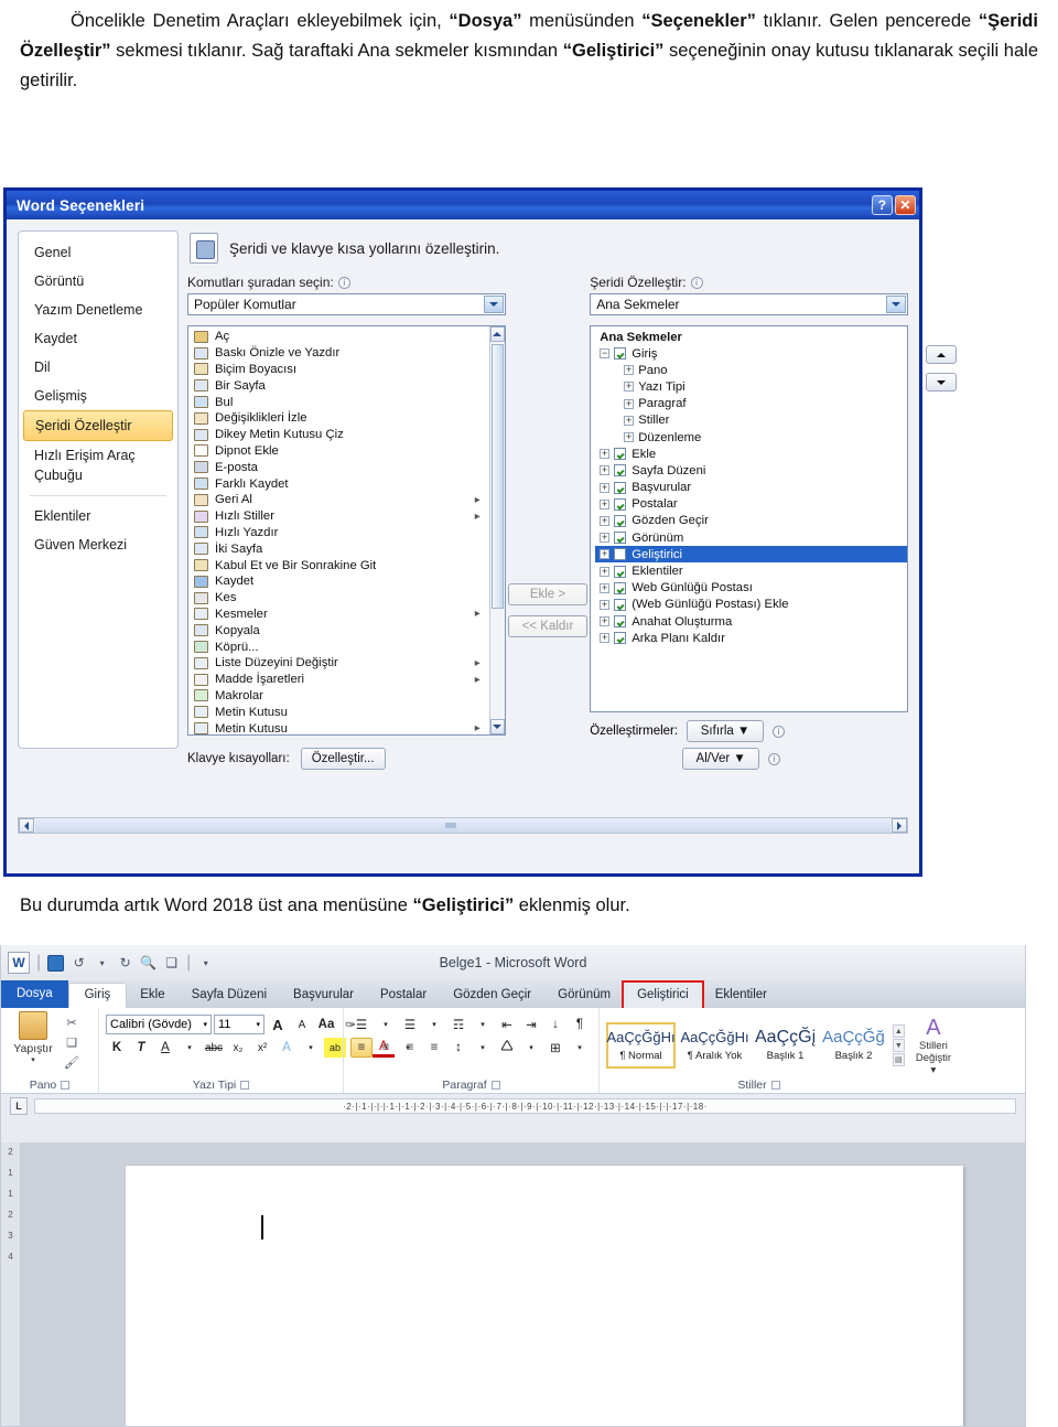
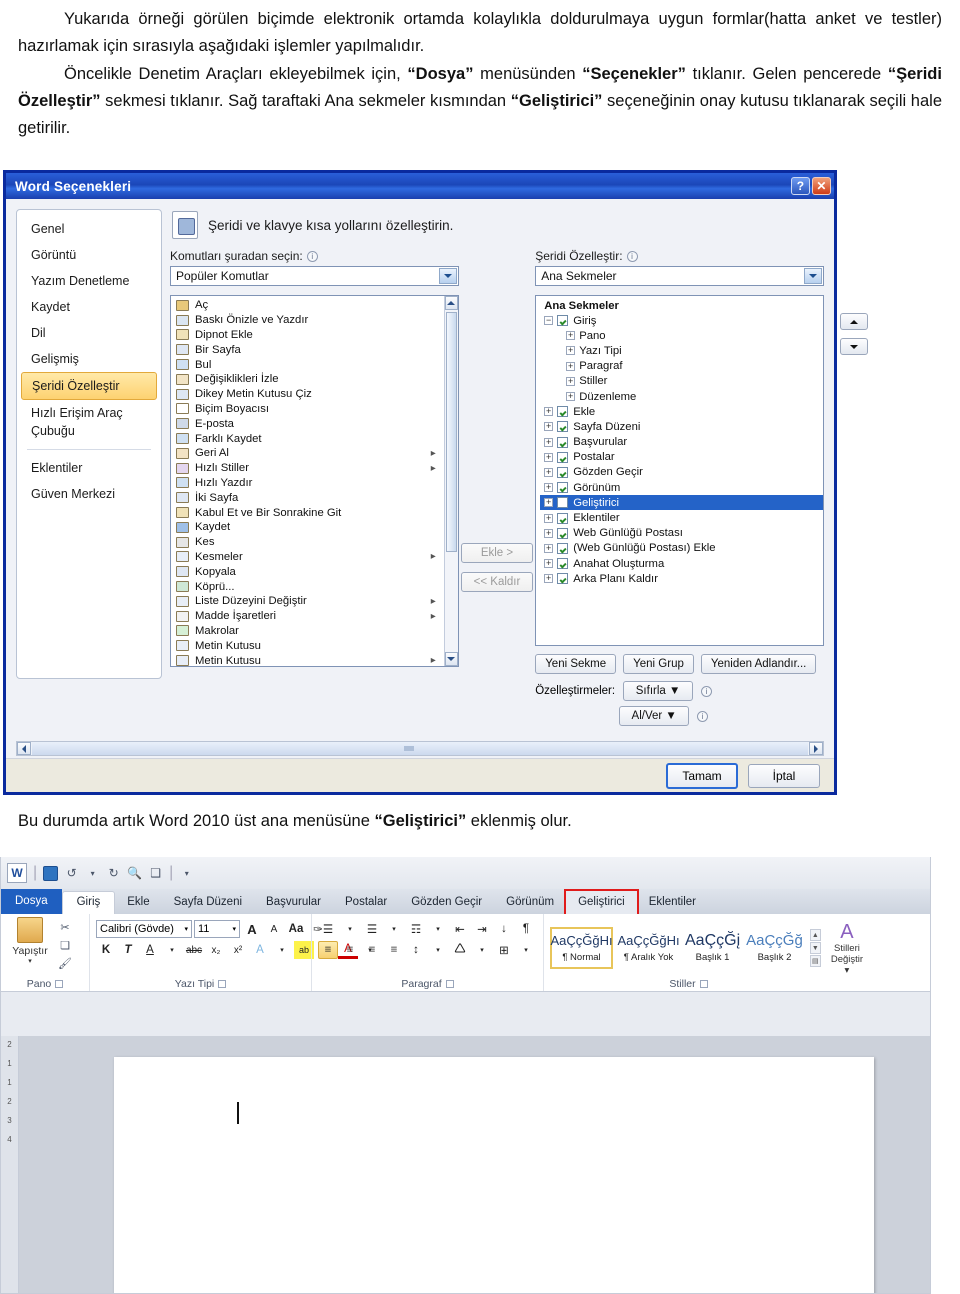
+ Yukarıda örneği görülen biçimde elektronik ortamda kolaylıkla doldurulmaya uygun formlar(hatta anket ve testler) hazırlamak için sırasıyla aşağıdaki işlemler yapılmalıdır.
  Öncelikle Denetim Araçları ekleyebilmek için, “Dosya” menüsünden “Seçenekler” tıklanır. Gelen pencerede “Şeridi Özelleştir” sekmesi tıklanır. Sağ taraftaki Ana sekmeler kısmından “Geliştirici” seçeneğinin onay kutusu tıklanarak seçili hale getirilir.
  Word Seçenekleri
  ?
  ✕
  Genel
  Görüntü
  Yazım Denetleme
  Kaydet
  Dil
  Gelişmiş
  Şeridi Özelleştir
  Hızlı Erişim Araç Çubuğu
  Eklentiler
  Güven Merkezi
  Şeridi ve klavye kısa yollarını özelleştirin.
  Komutları şuradan seçin:
  i
  Popüler Komutlar
  Aç
  Baskı Önizle ve Yazdır
- Biçim Boyacısı
+ Dipnot Ekle
  Bir Sayfa
  Bul
  Değişiklikleri İzle
  Dikey Metin Kutusu Çiz
- Dipnot Ekle
+ Biçim Boyacısı
  E-posta
  Farklı Kaydet
  Geri Al
  ▸
  Hızlı Stiller
  ▸
  Hızlı Yazdır
  İki Sayfa
  Kabul Et ve Bir Sonrakine Git
  Kaydet
  Kes
  Kesmeler
  ▸
  Kopyala
  Köprü...
  Liste Düzeyini Değiştir
  ▸
  Madde İşaretleri
  ▸
  Makrolar
  Metin Kutusu
  Metin Kutusu
  ▸
- Klavye kısayolları:
- Özelleştir...
  Ekle >
  << Kaldır
  Şeridi Özelleştir:
  i
  Ana Sekmeler
  Ana Sekmeler
  −
  Giriş
  +
  Pano
  +
  Yazı Tipi
  +
  Paragraf
  +
  Stiller
  +
  Düzenleme
  +
  Ekle
  +
  Sayfa Düzeni
  +
  Başvurular
  +
  Postalar
  +
  Gözden Geçir
  +
  Görünüm
  +
  Geliştirici
  +
  Eklentiler
  +
  Web Günlüğü Postası
  +
  (Web Günlüğü Postası) Ekle
  +
  Anahat Oluşturma
  +
  Arka Planı Kaldır
+ Yeni Sekme
+ Yeni Grup
+ Yeniden Adlandır...
  Özelleştirmeler:
  Sıfırla ▼
  i
  Al/Ver ▼
  i
+ Tamam
+ İptal
- Bu durumda artık Word 2018 üst ana menüsüne “Geliştirici” eklenmiş olur.
+ Bu durumda artık Word 2010 üst ana menüsüne “Geliştirici” eklenmiş olur.
  W
  |
  ↺
  ▾
  ↻
  🔍
  ❑
  |
  ▾
- Belge1 - Microsoft Word
  Dosya
  Giriş
  Ekle
  Sayfa Düzeni
  Başvurular
  Postalar
  Gözden Geçir
  Görünüm
  Geliştirici
  Eklentiler
  Yapıştır
  ✂
  ❏
  🖌
  Pano
  Calibri (Gövde)
  11
  A
  A
  Aa
  ✑
  K
  T
  A
  abc
  x₂
  x²
  A
  ab
  A
  Yazı Tipi
  ☰
  ☰
  ☶
  ⇤
  ⇥
  ↓
  ¶
  ≡
  ≡
  ≡
  ≡
  ↕
  🛆
  ⊞
  Paragraf
  AaÇçĞğHı
  ¶ Normal
  AaÇçĞğHı
  ¶ Aralık Yok
  AaÇçĞį
  Başlık 1
  AaÇçĞğ
  Başlık 2
  A
  Stilleri Değiştir ▾
  Stiller
- L
- ·2·|·1·|·|·|·1·|·1·|·2·|·3·|·4·|·5·|·6·|·7·|·8·|·9·|·10·|·11·|·12·|·13·|·14·|·15·|·|·17·|·18·
  2
  1
  1
  2
  3
  4
